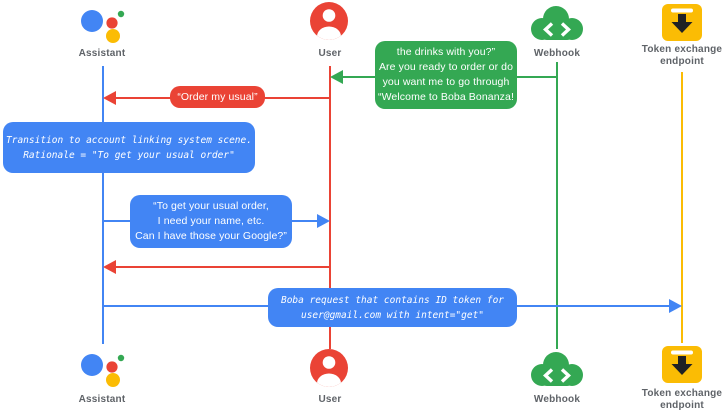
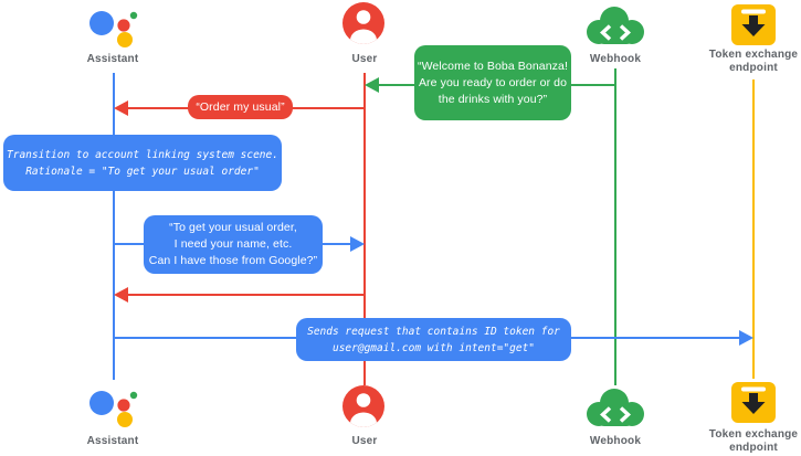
- the drinks with you?”
+ “Welcome to Boba Bonanza!
  Are you ready to order or do
- you want me to go through
- “Welcome to Boba Bonanza!
+ the drinks with you?”
  “Order my usual”
  Transition to account linking system scene.
  Rationale = "To get your usual order"
  “To get your usual order,
  I need your name, etc.
- Can I have those your Google?”
+ Can I have those from Google?”
- Boba request that contains ID token for
+ Sends request that contains ID token for
  user@gmail.com with intent="get"
  Assistant
  User
  Webhook
  Token exchange
  endpoint
  Assistant
  User
  Webhook
  Token exchange
  endpoint
